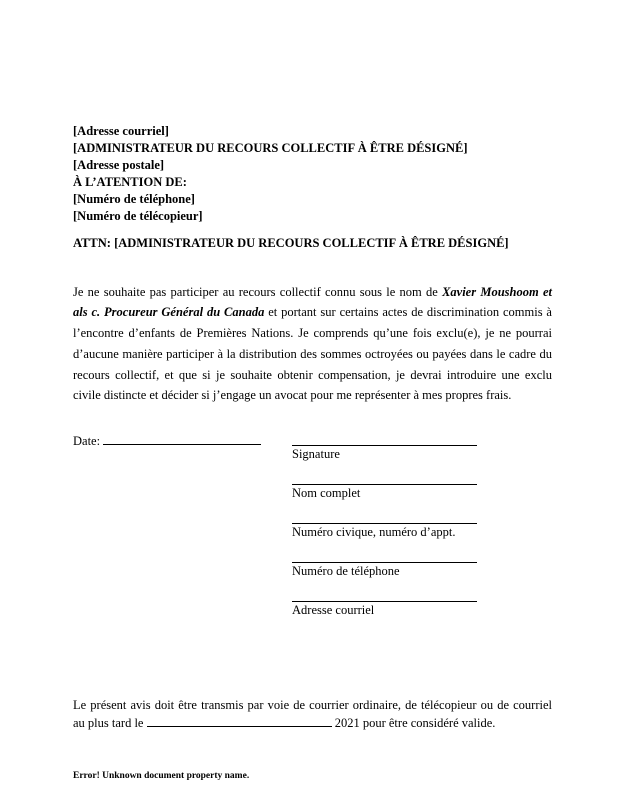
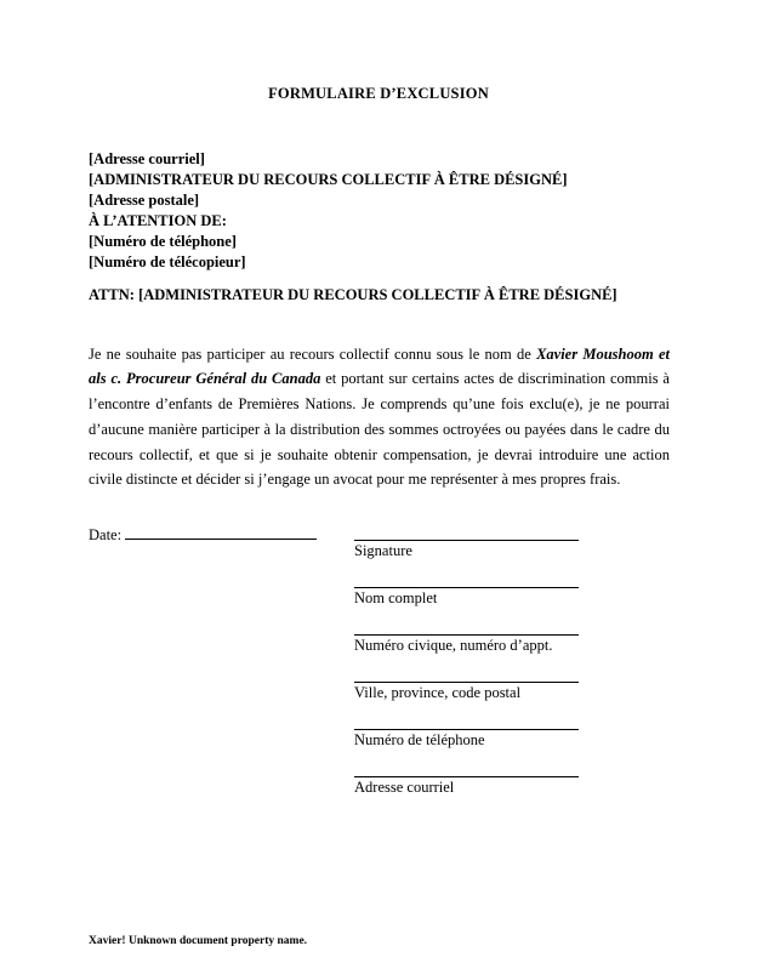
+ FORMULAIRE D’EXCLUSION
  [Adresse courriel]
  [ADMINISTRATEUR DU RECOURS COLLECTIF À ÊTRE DÉSIGNÉ]
  [Adresse postale]
  À L’ATENTION DE:
  [Numéro de téléphone]
  [Numéro de télécopieur]
  ATTN: [ADMINISTRATEUR DU RECOURS COLLECTIF À ÊTRE DÉSIGNÉ]
- Je ne souhaite pas participer au recours collectif connu sous le nom de Xavier Moushoom et als c. Procureur Général du Canada et portant sur certains actes de discrimination commis à l’encontre d’enfants de Premières Nations. Je comprends qu’une fois exclu(e), je ne pourrai d’aucune manière participer à la distribution des sommes octroyées ou payées dans le cadre du recours collectif, et que si je souhaite obtenir compensation, je devrai introduire une exclu civile distincte et décider si j’engage un avocat pour me représenter à mes propres frais.
+ Je ne souhaite pas participer au recours collectif connu sous le nom de Xavier Moushoom et als c. Procureur Général du Canada et portant sur certains actes de discrimination commis à l’encontre d’enfants de Premières Nations. Je comprends qu’une fois exclu(e), je ne pourrai d’aucune manière participer à la distribution des sommes octroyées ou payées dans le cadre du recours collectif, et que si je souhaite obtenir compensation, je devrai introduire une action civile distincte et décider si j’engage un avocat pour me représenter à mes propres frais.
  Date:
  Signature
  Nom complet
  Numéro civique, numéro d’appt.
+ Ville, province, code postal
  Numéro de téléphone
  Adresse courriel
- Le présent avis doit être transmis par voie de courrier ordinaire, de télécopieur ou de courriel au plus tard le 2021 pour être considéré valide.
- Error! Unknown document property name.
+ Xavier! Unknown document property name.
